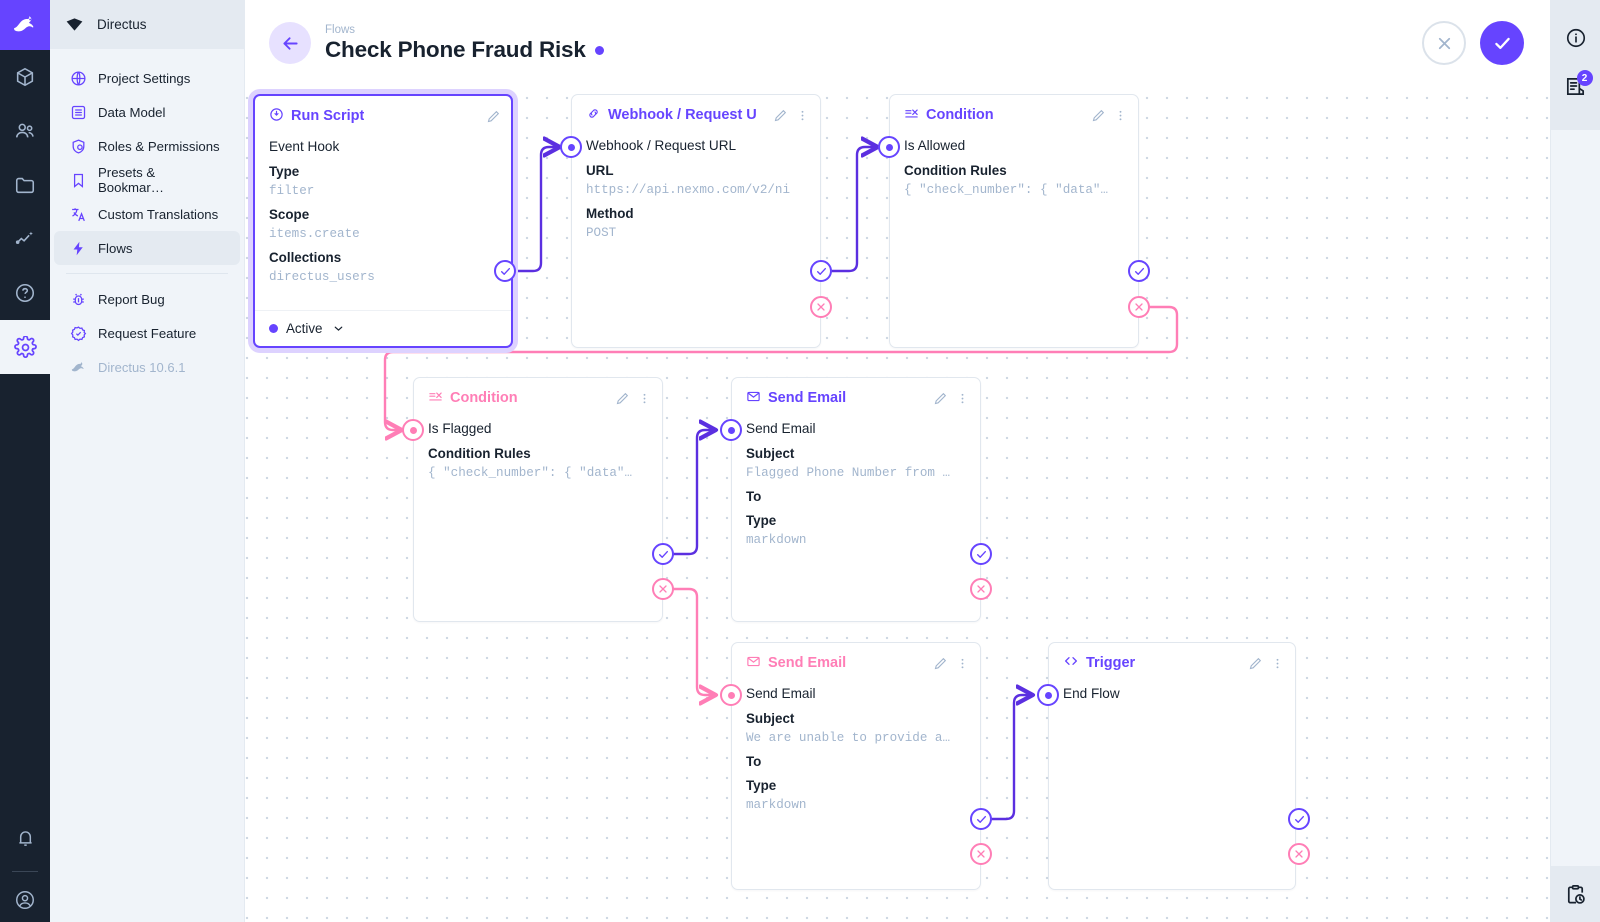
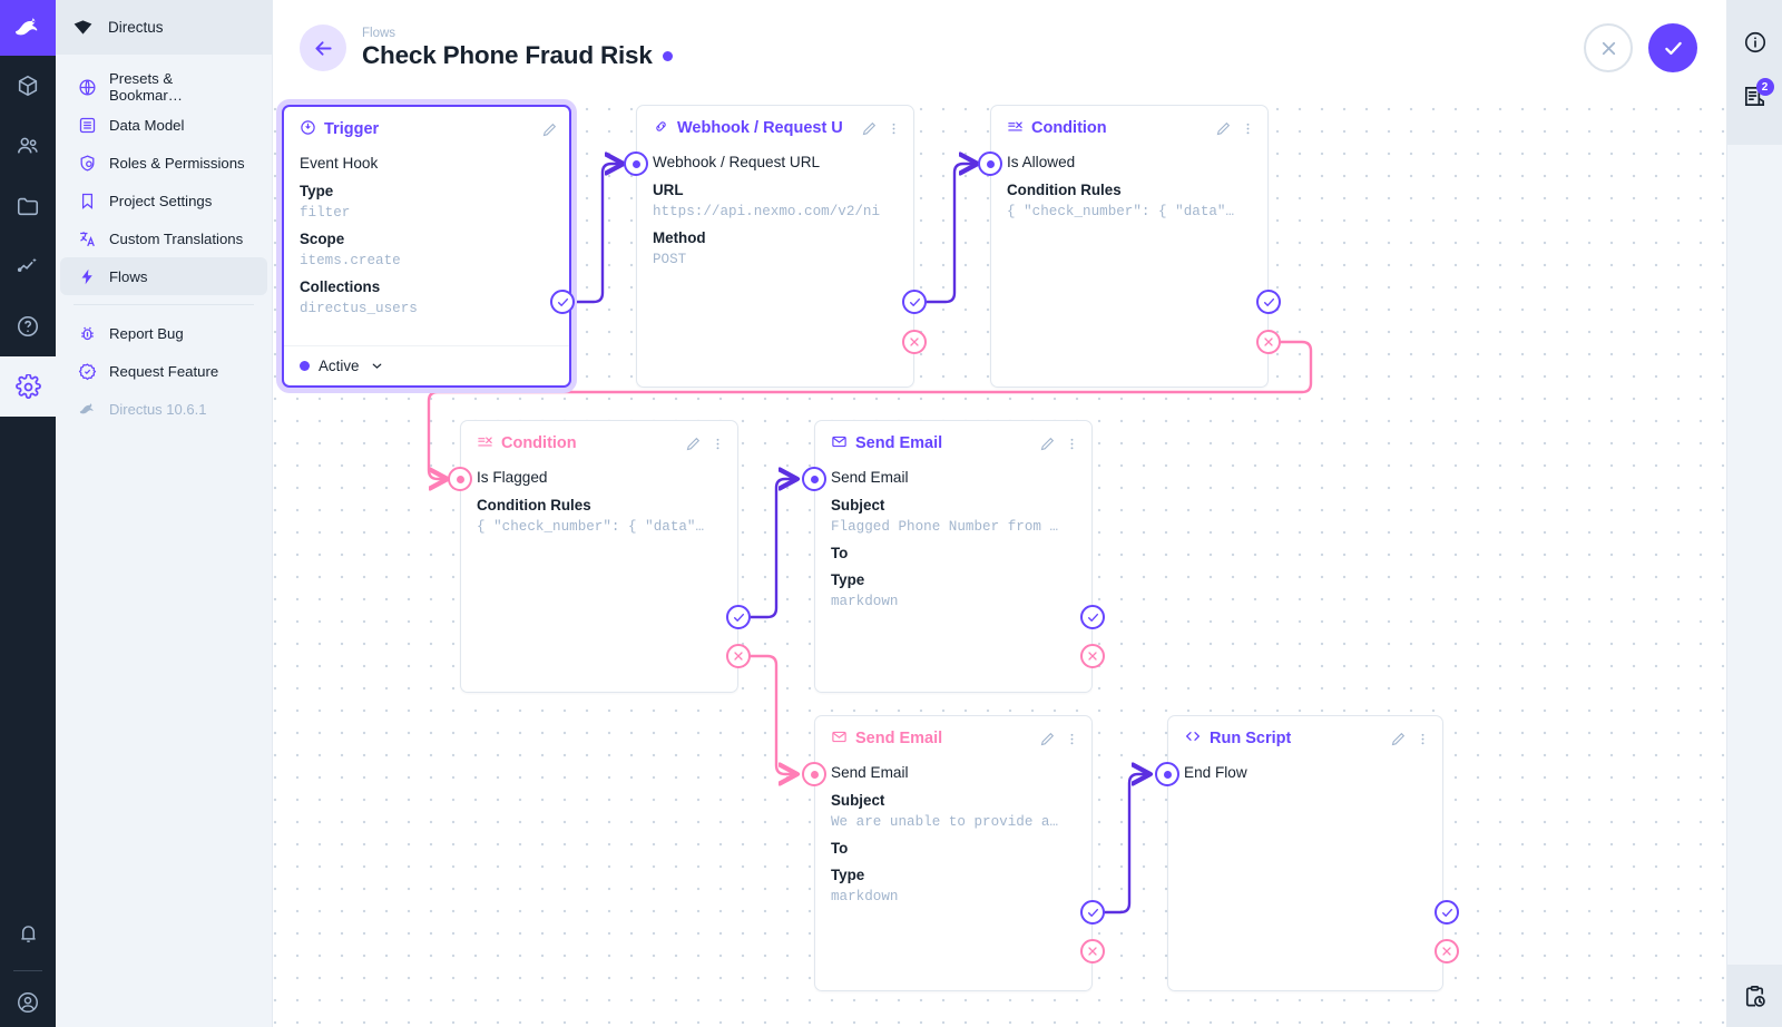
  Directus
- Project Settings
+ Presets & Bookmar…
  Data Model
  Roles & Permissions
- Presets & Bookmar…
+ Project Settings
  Custom Translations
  Flows
  Report Bug
  Request Feature
  Directus 10.6.1
- Run Script
+ Trigger
  Event Hook
  Type
  filter
  Scope
  items.create
  Collections
  directus_users
  Active
  Webhook / Request U
  Webhook / Request URL
  URL
  https://api.nexmo.com/v2/ni
  Method
  POST
  Condition
  Is Allowed
  Condition Rules
  { "check_number": { "data"…
  Condition
  Is Flagged
  Condition Rules
  { "check_number": { "data"…
  Send Email
  Send Email
  Subject
  Flagged Phone Number from …
  To
  Type
  markdown
  Send Email
  Send Email
  Subject
  We are unable to provide a…
  To
  Type
  markdown
- Trigger
+ Run Script
  End Flow
  Flows
  Check Phone Fraud Risk
  2
